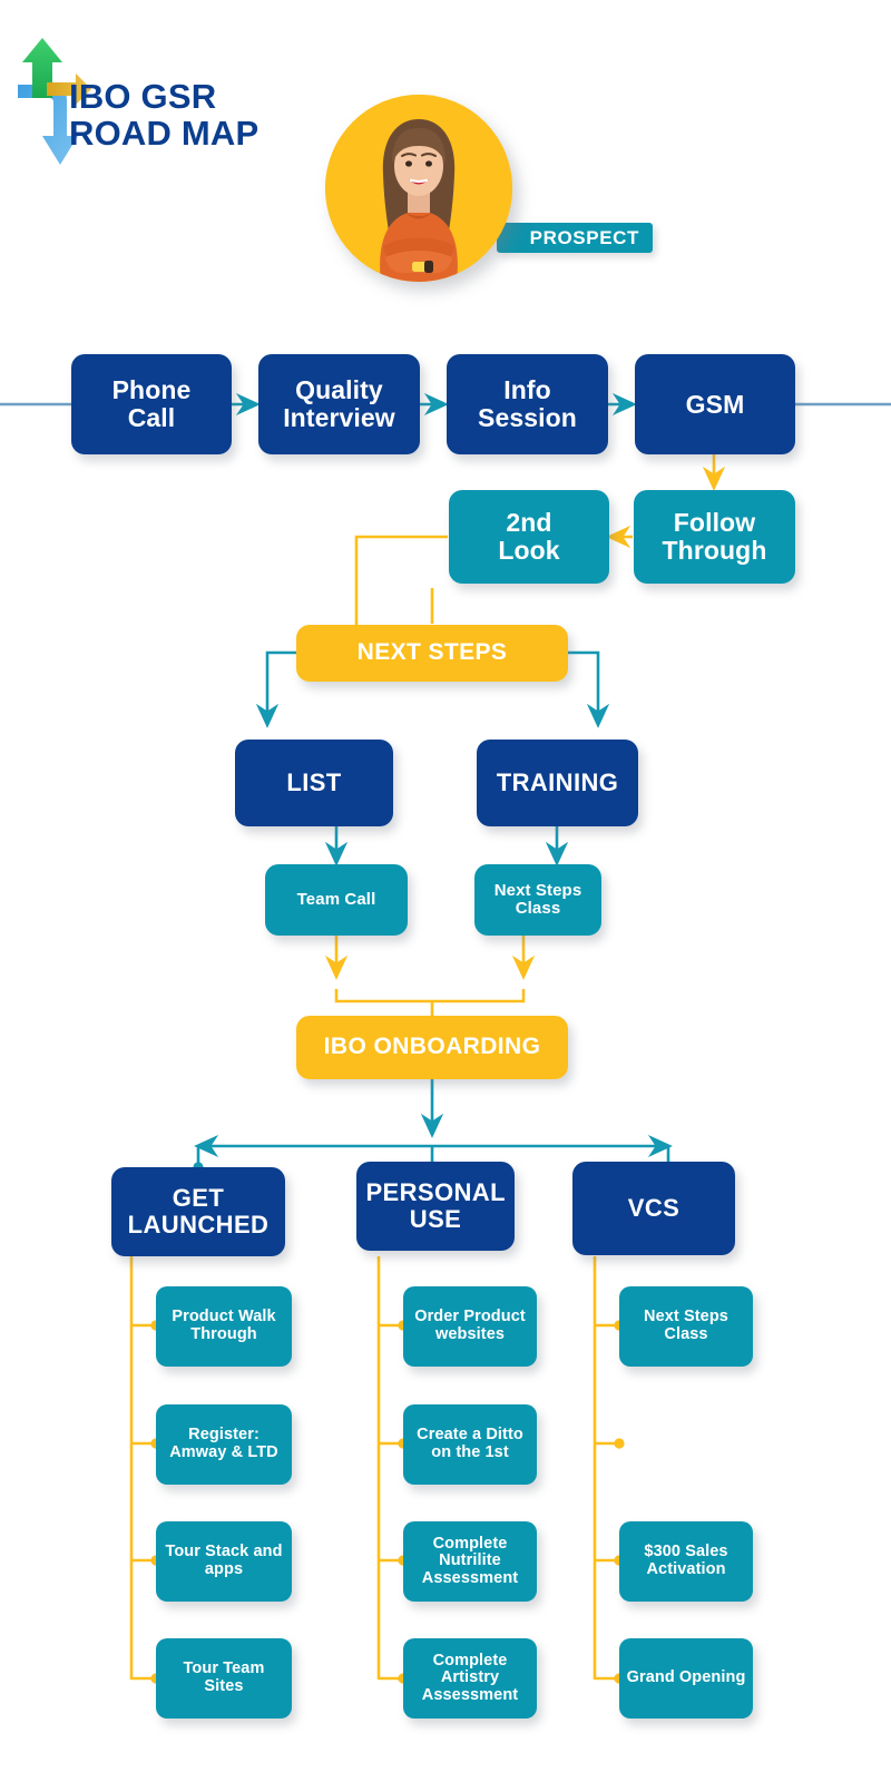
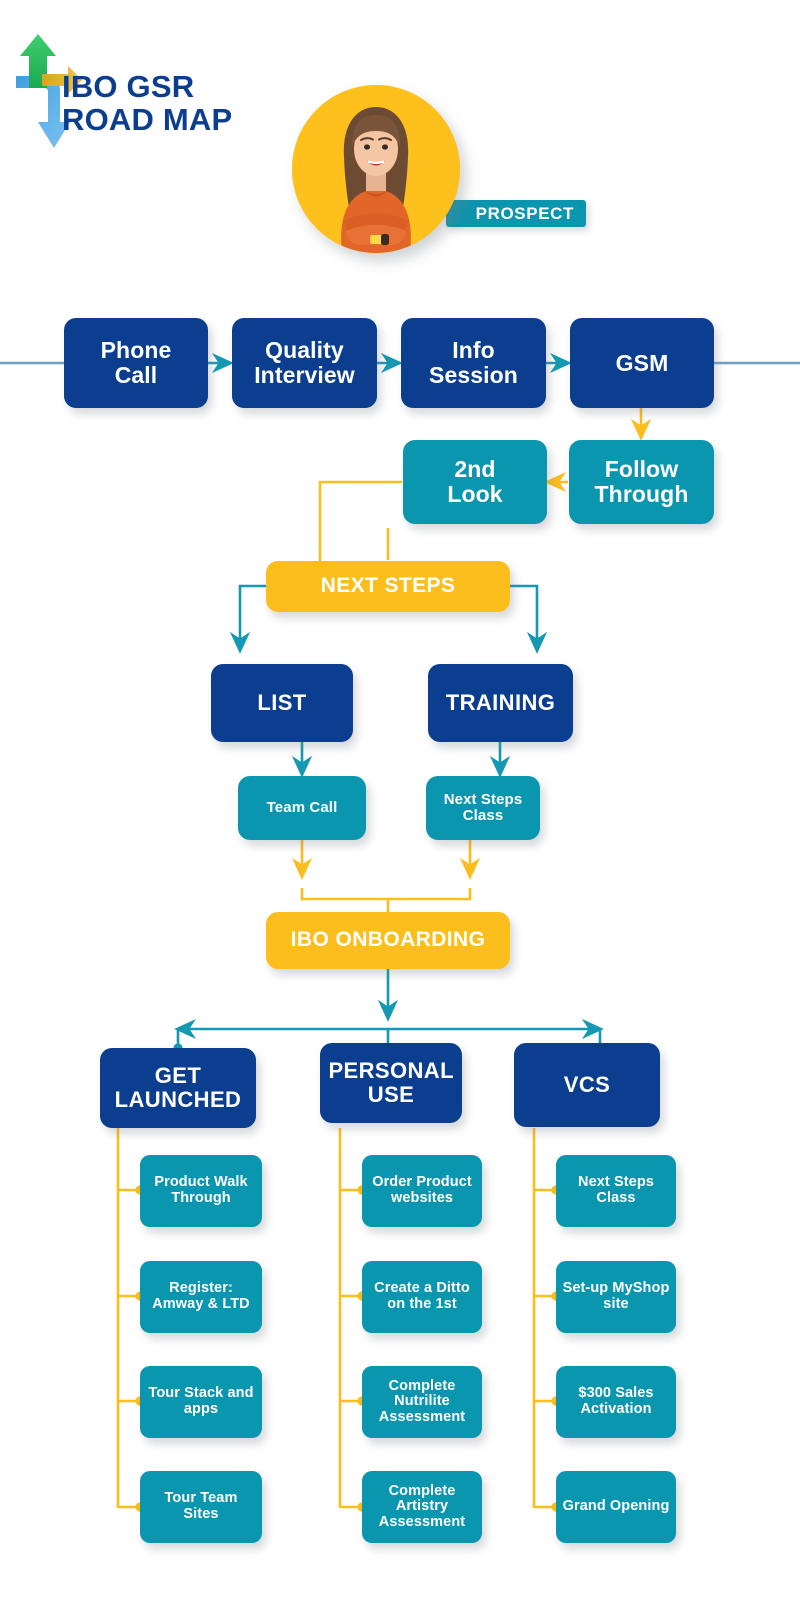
  IBO GSR
  ROAD MAP
  PROSPECT
  Phone
  Call
  Quality
  Interview
  Info
  Session
  GSM
  2nd
  Look
  Follow
  Through
  NEXT STEPS
  LIST
  TRAINING
  Team Call
  Next Steps Class
  IBO ONBOARDING
  GET LAUNCHED
  PERSONAL USE
  VCS
  Product Walk Through
  Register: Amway & LTD
  Tour Stack and apps
  Tour Team Sites
  Order Product websites
  Create a Ditto on the 1st
  Complete Nutrilite Assessment
  Complete Artistry Assessment
  Next Steps Class
+ Set-up MyShop site
  $300 Sales Activation
  Grand Opening
